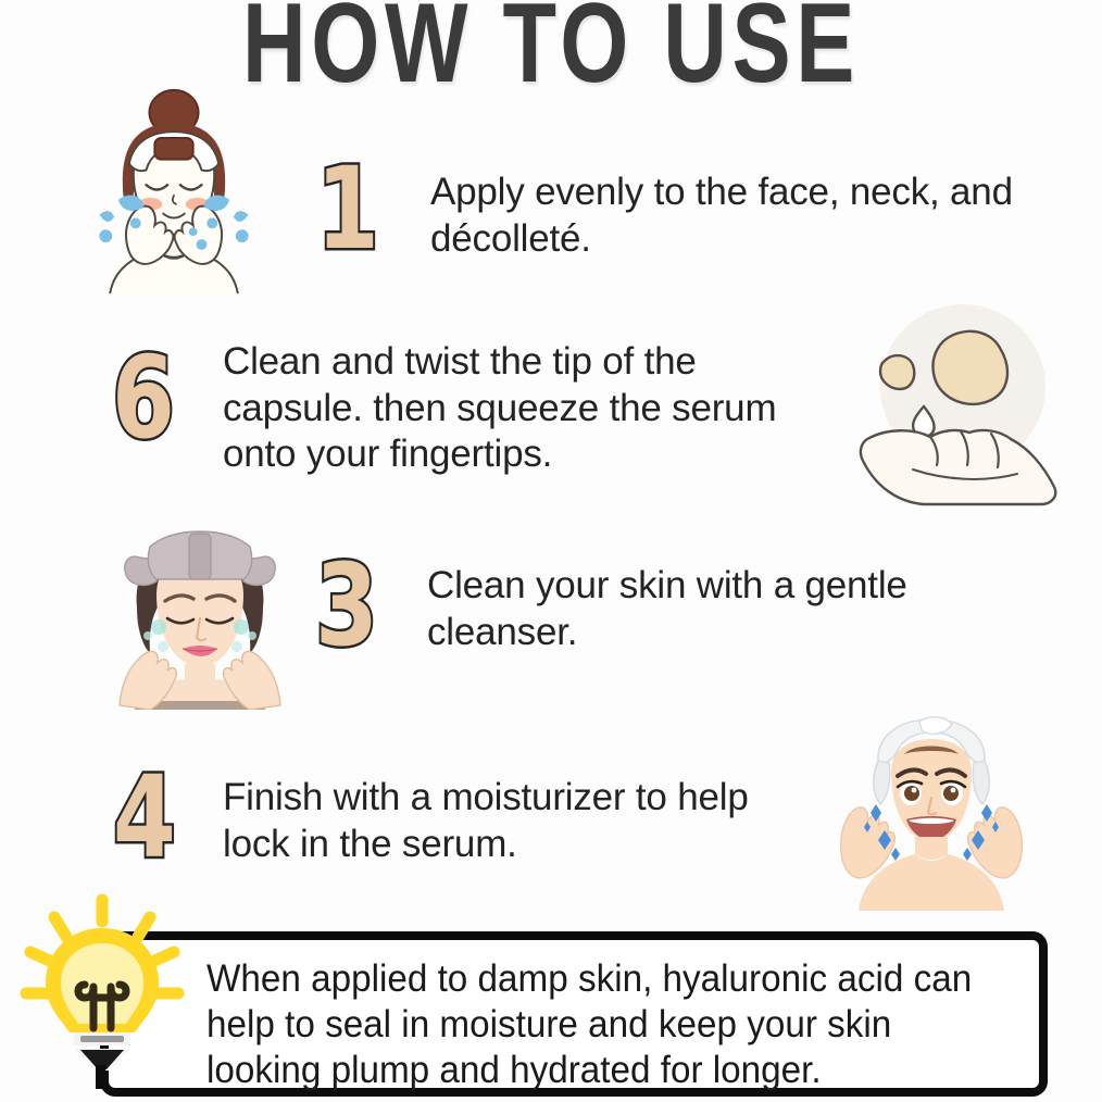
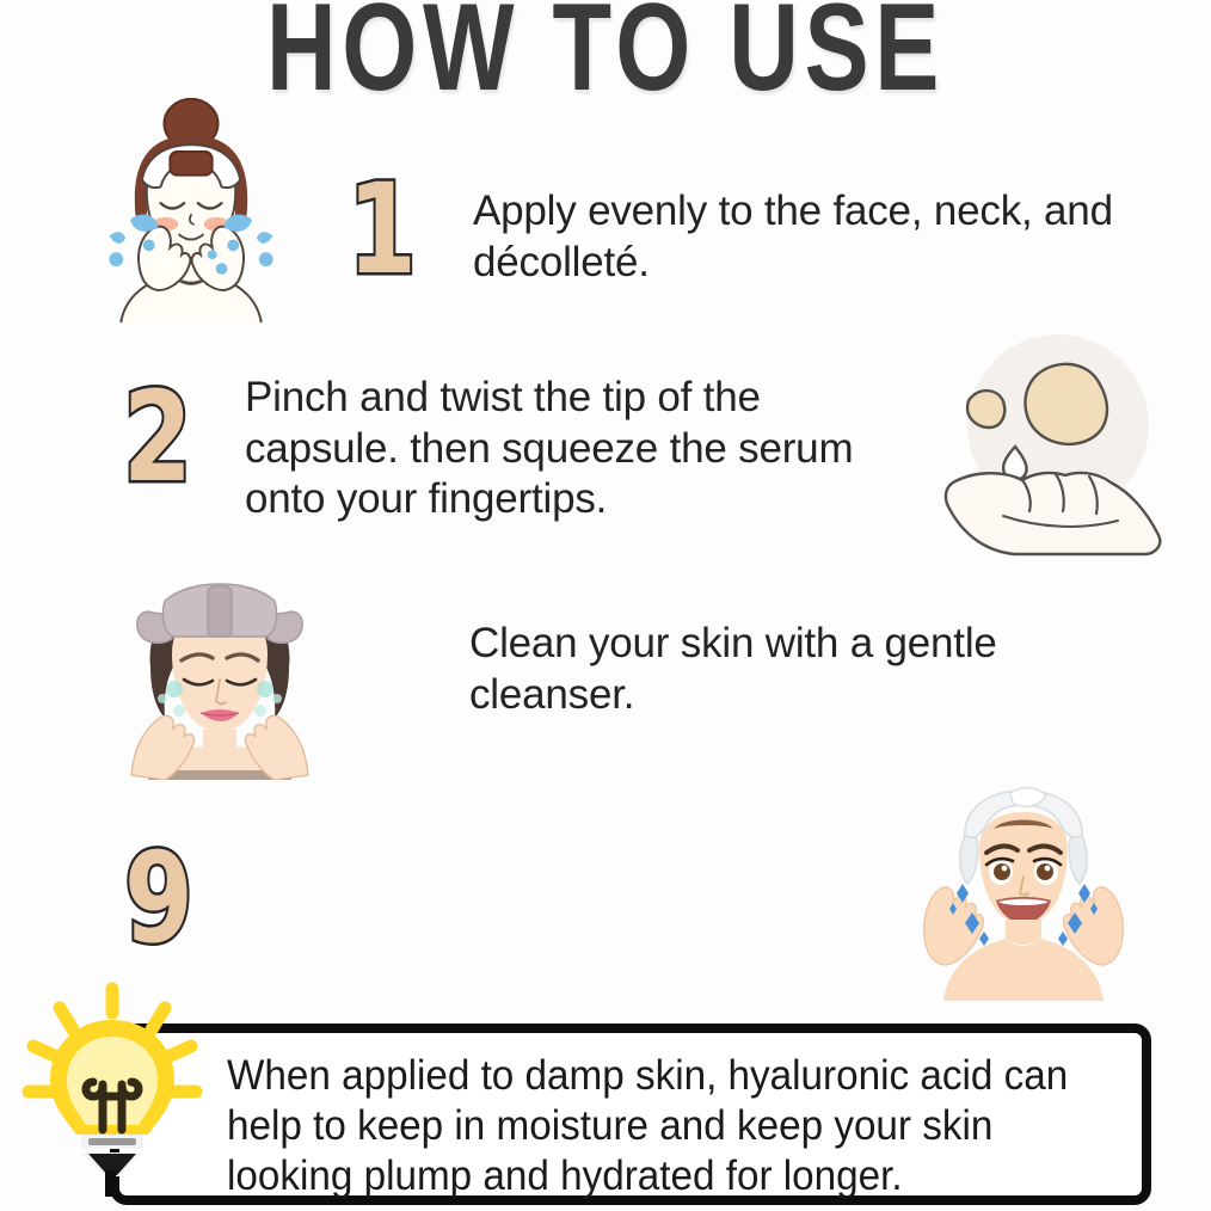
  HOW TO USE
  1
  Apply evenly to the face, neck, and décolleté.
- 6
+ 2
- Clean and twist the tip of the capsule. then squeeze the serum onto your fingertips.
+ Pinch and twist the tip of the capsule. then squeeze the serum onto your fingertips.
- 3
  Clean your skin with a gentle cleanser.
- 4
+ 9
- Finish with a moisturizer to help lock in the serum.
- When applied to damp skin, hyaluronic acid can help to seal in moisture and keep your skin looking plump and hydrated for longer.
+ When applied to damp skin, hyaluronic acid can help to keep in moisture and keep your skin looking plump and hydrated for longer.
